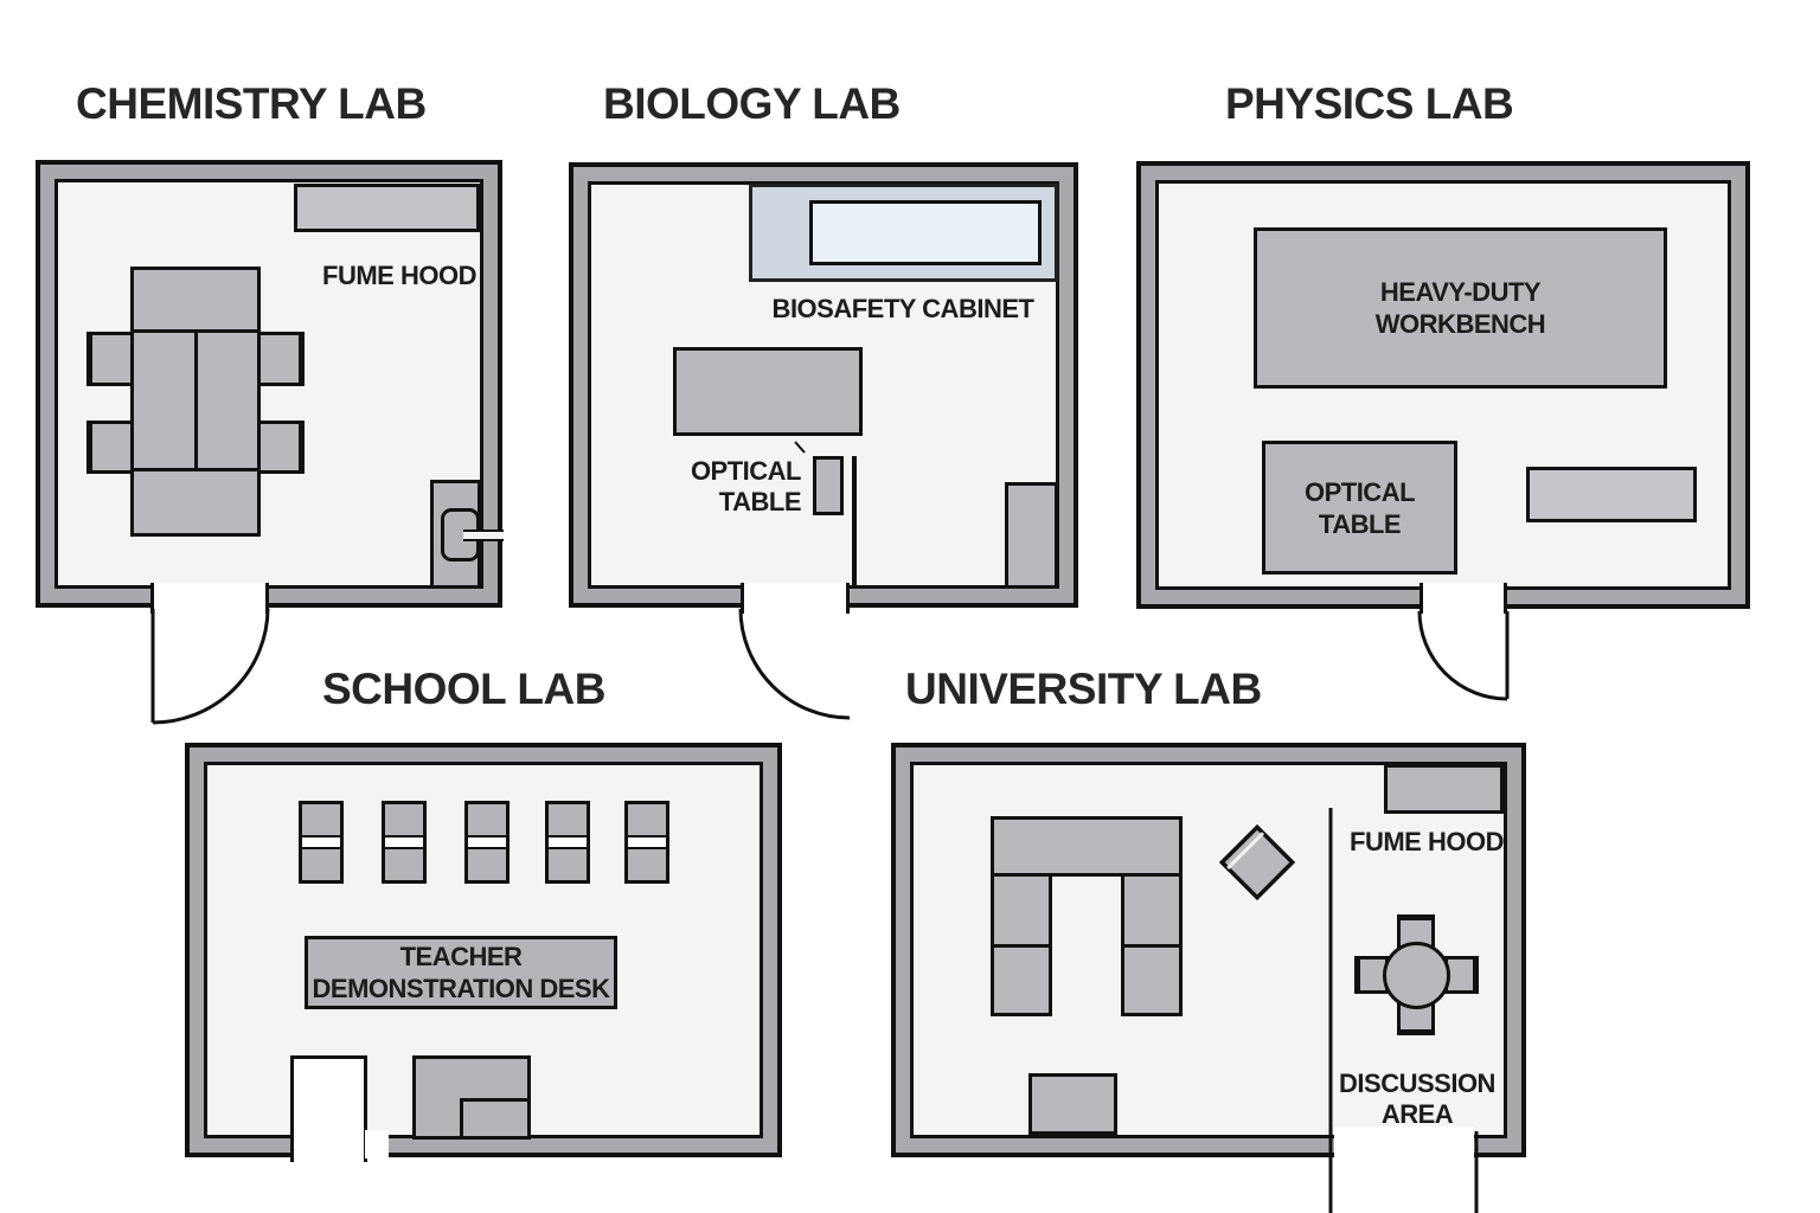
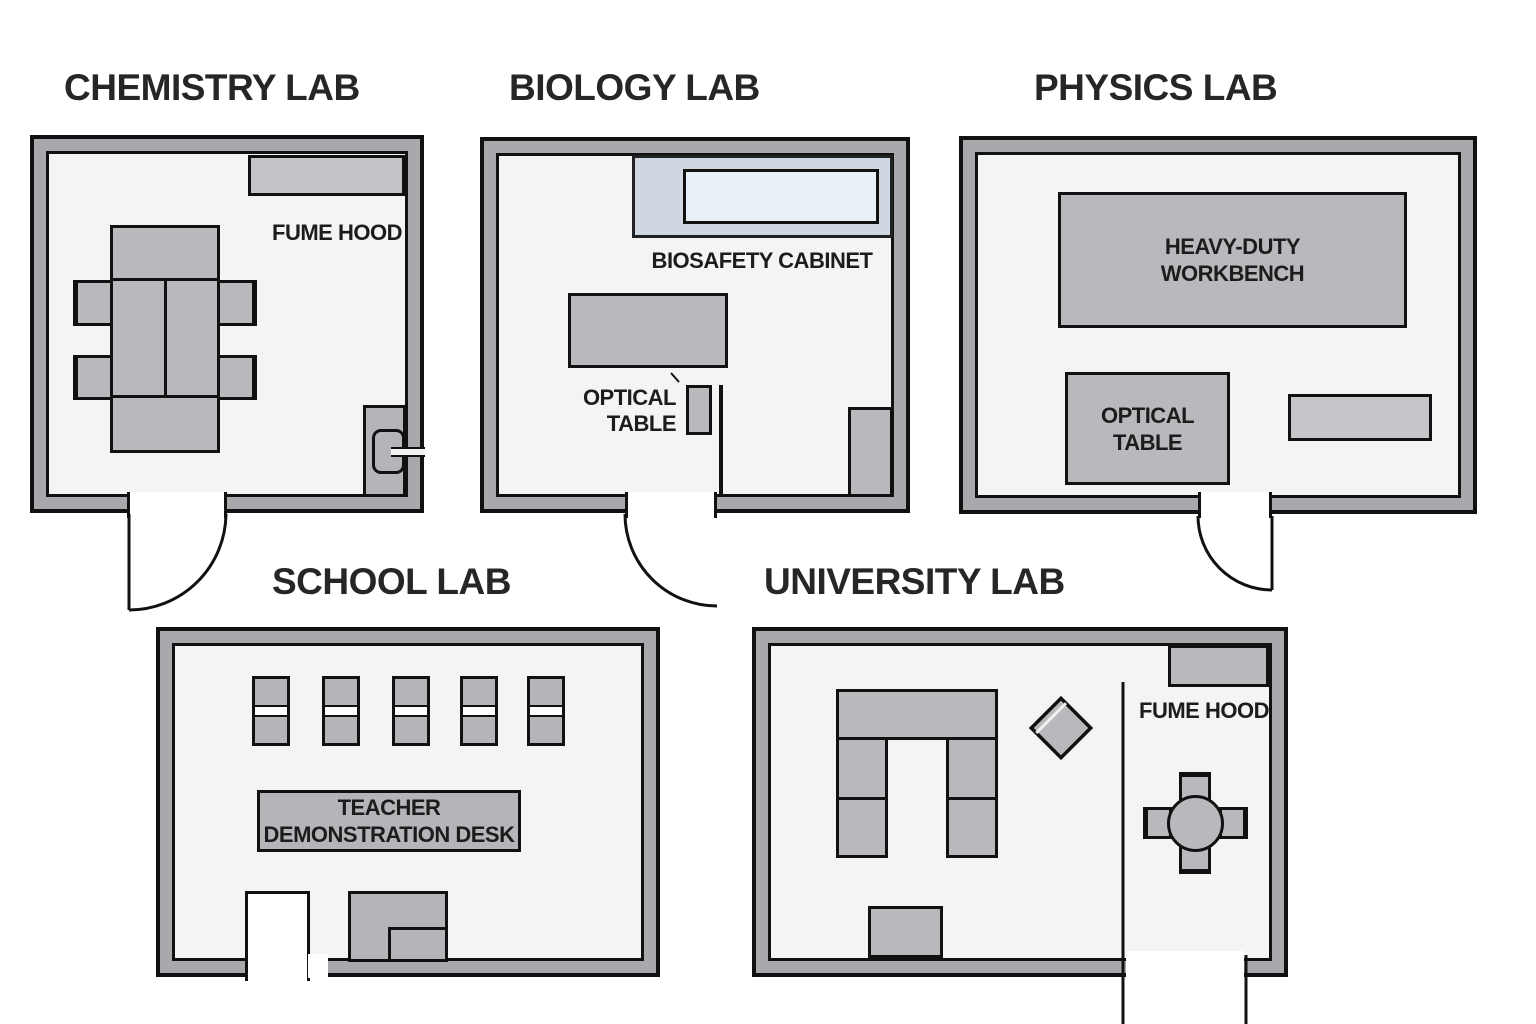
  CHEMISTRY LAB
  FUME HOOD
  BIOLOGY LAB
  BIOSAFETY CABINET
  OPTICAL
  TABLE
  PHYSICS LAB
  HEAVY-DUTY
  WORKBENCH
  OPTICAL
  TABLE
  SCHOOL LAB
  TEACHER
  DEMONSTRATION DESK
  UNIVERSITY LAB
  FUME HOOD
- DISCUSSION
- AREA
